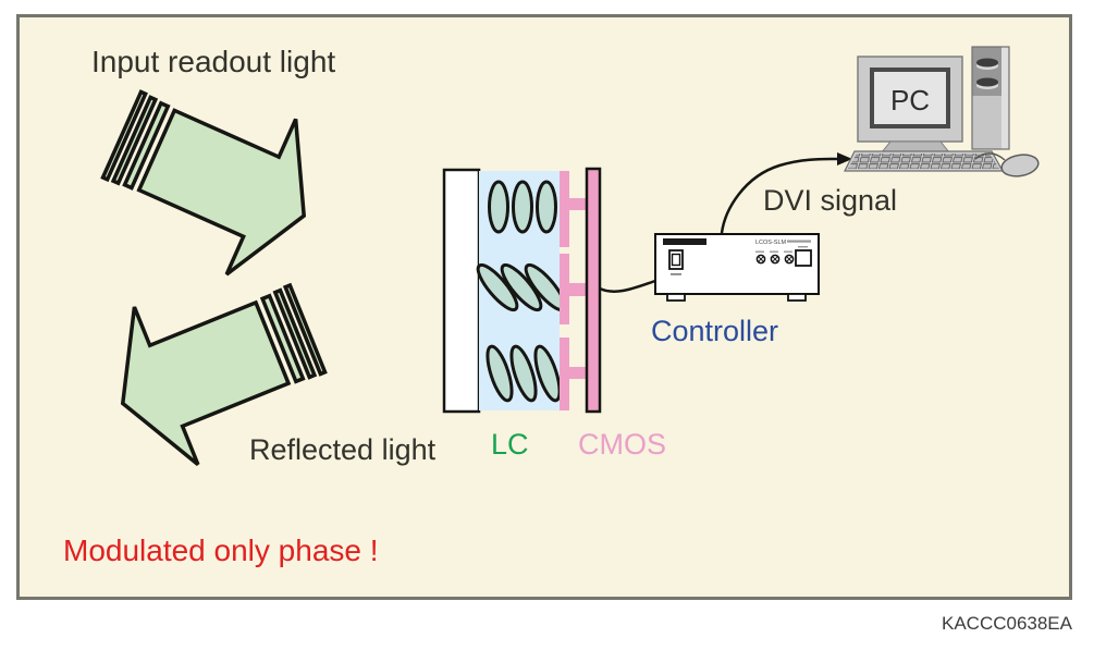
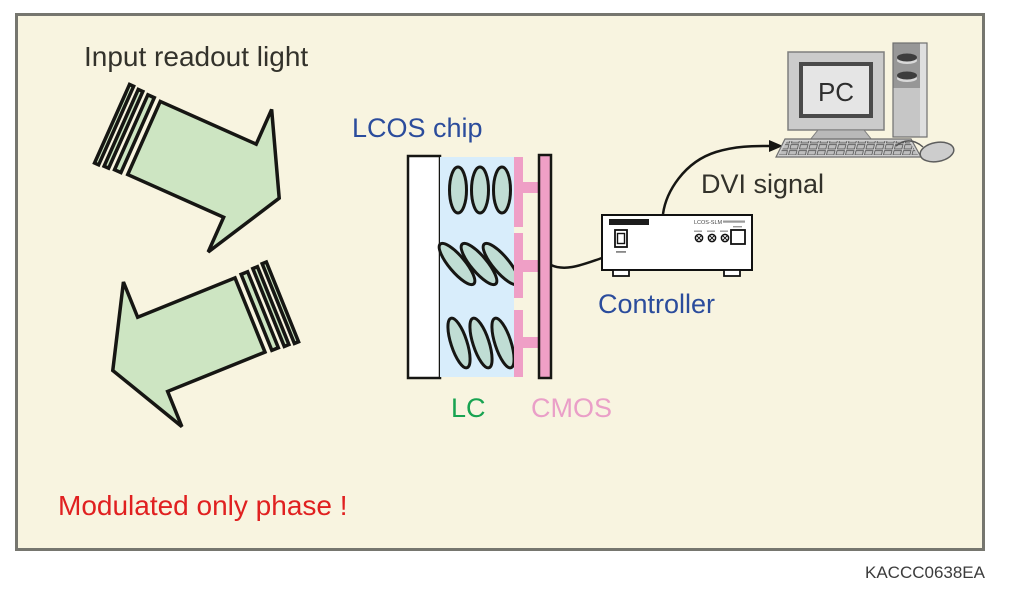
  Input readout light
+ LCOS chip
  DVI signal
  Controller
  LC
  CMOS
- Reflected light
  Modulated only phase !
  PC
  KACCC0638EA
